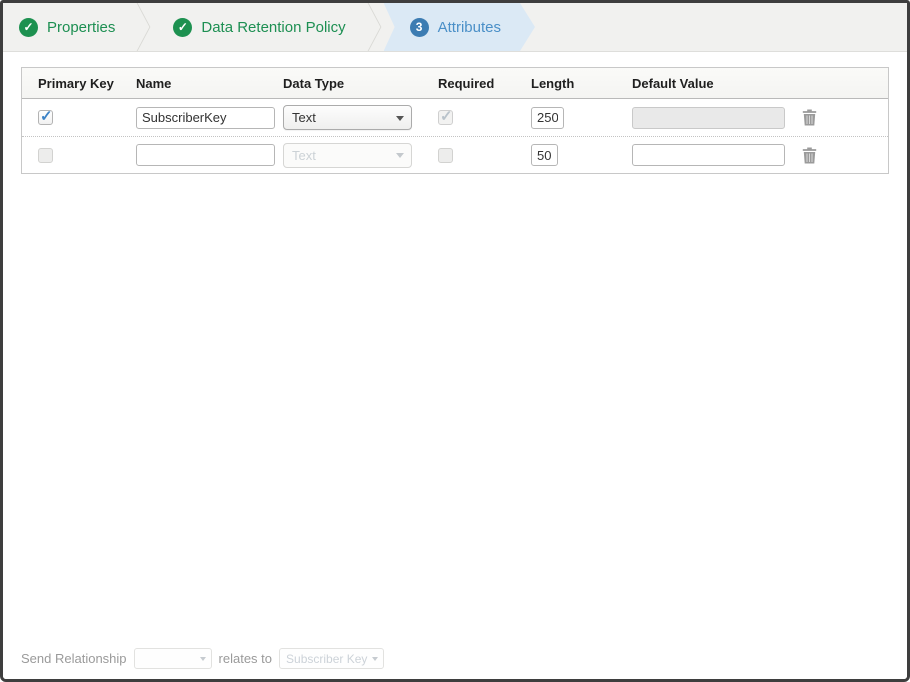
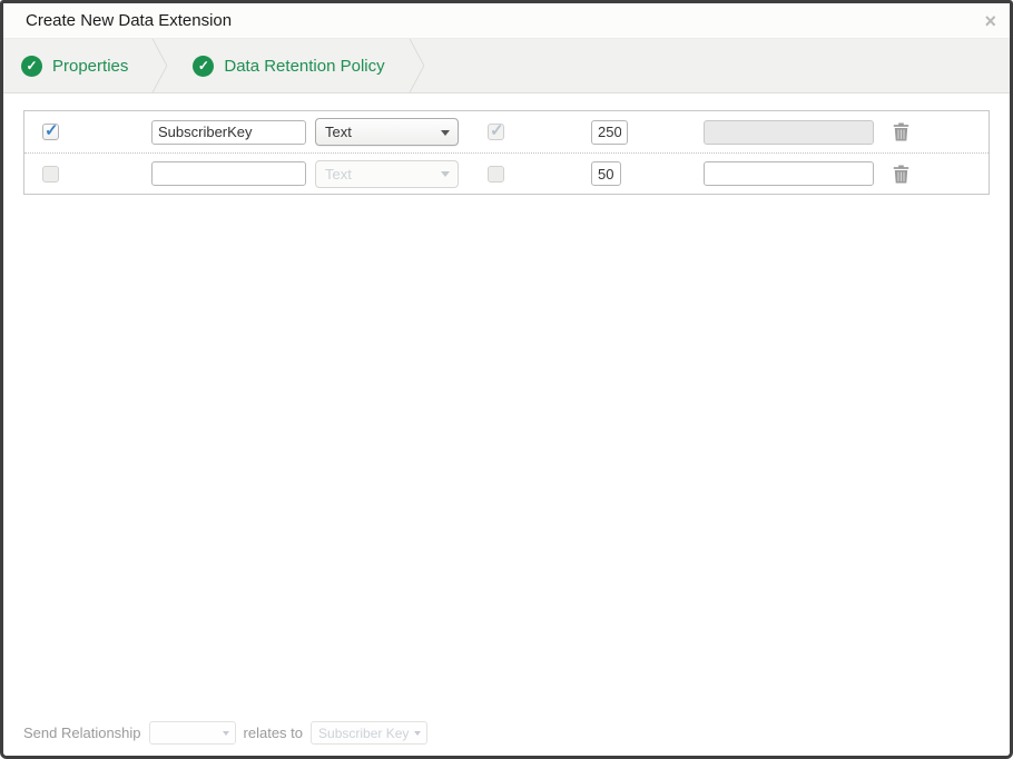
+ Create New Data Extension
+ ×
  ✓
  Properties
  ✓
  Data Retention Policy
- 3
- Attributes
- Primary Key
- Name
- Data Type
- Required
- Length
- Default Value
  SubscriberKey
  Text
  250
  Text
  50
  Send Relationship
  relates to
  Subscriber Key
